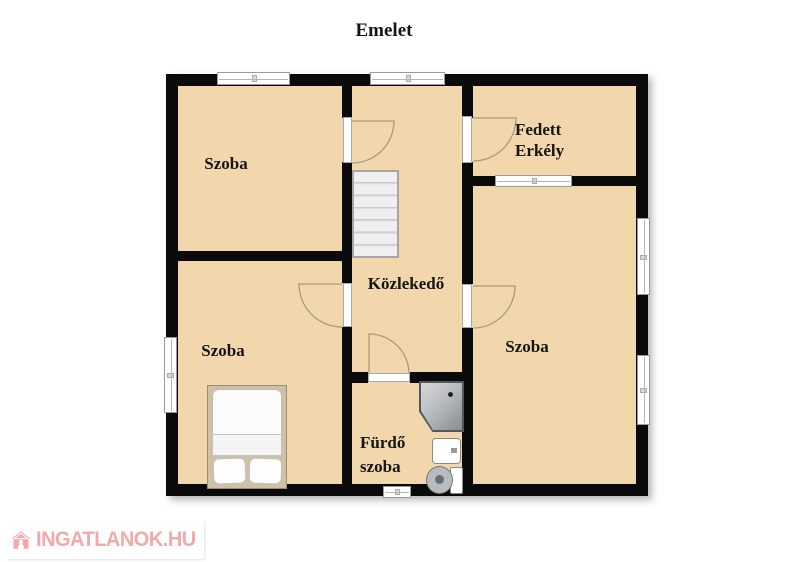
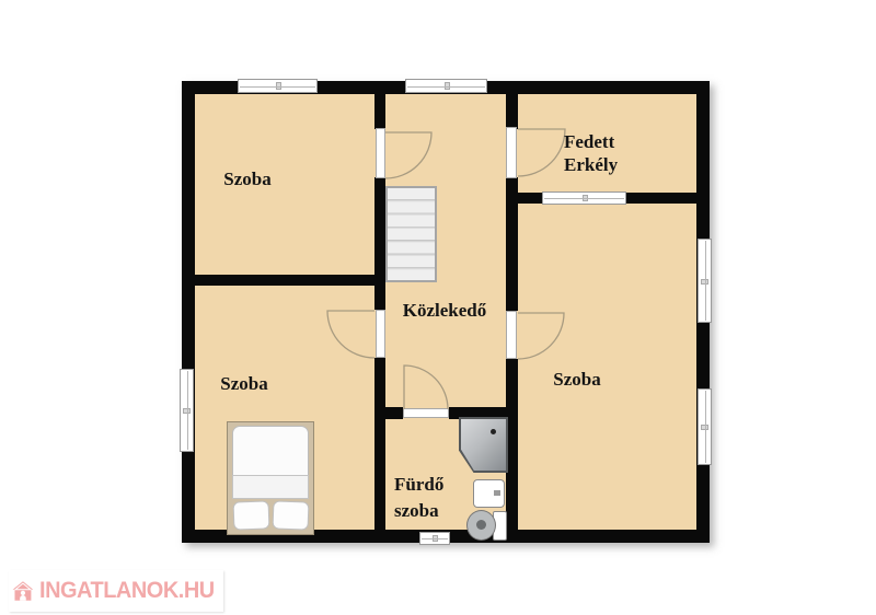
- Emelet
  Szoba
  Szoba
  Szoba
  Közlekedő
  Fedett
  Erkély
  Fürdő
  szoba
  INGATLANOK.HU
